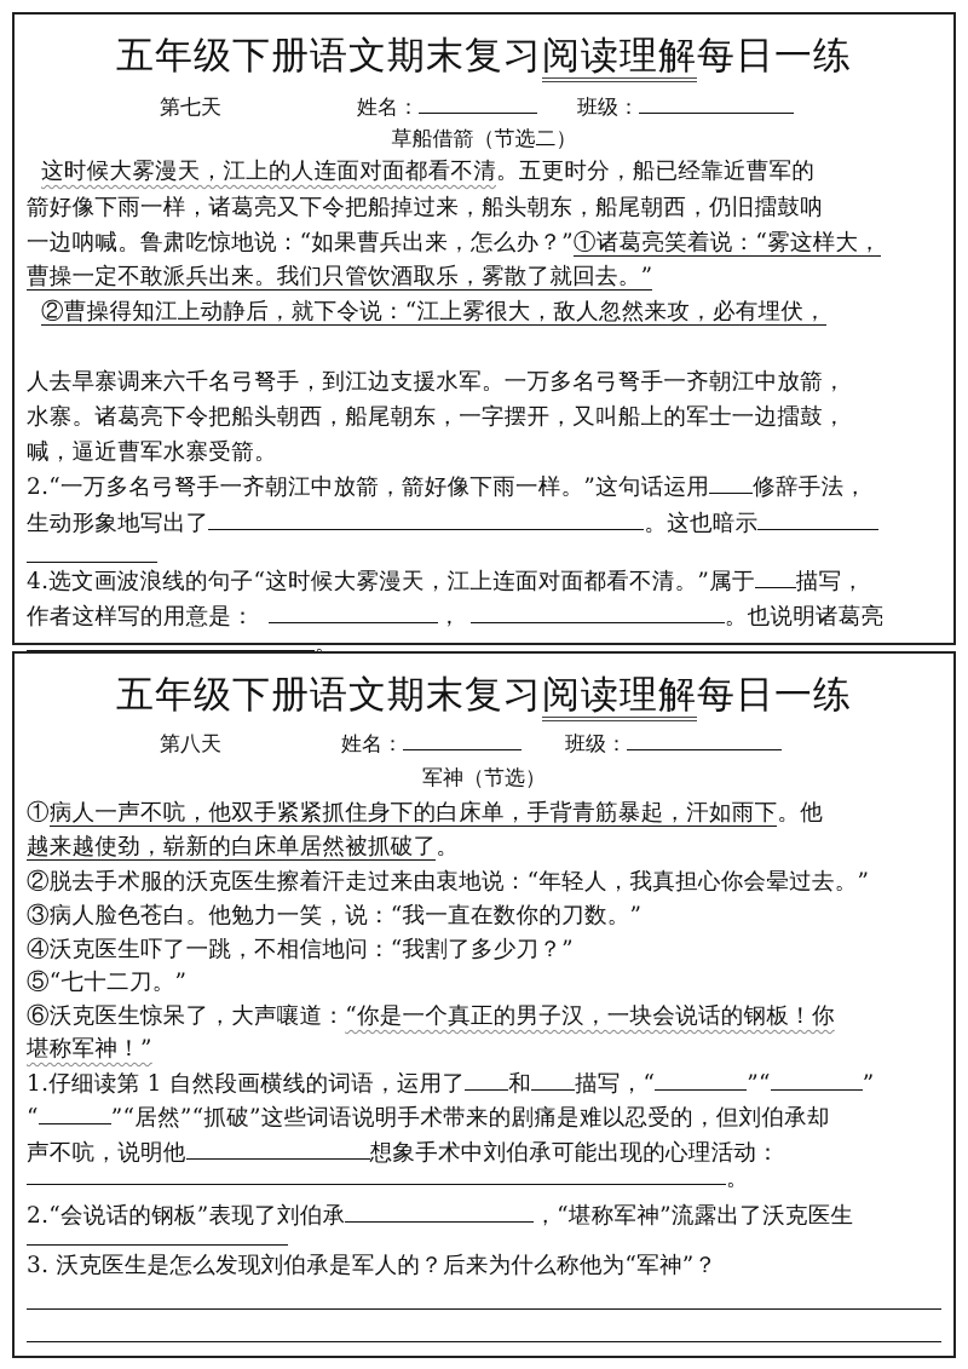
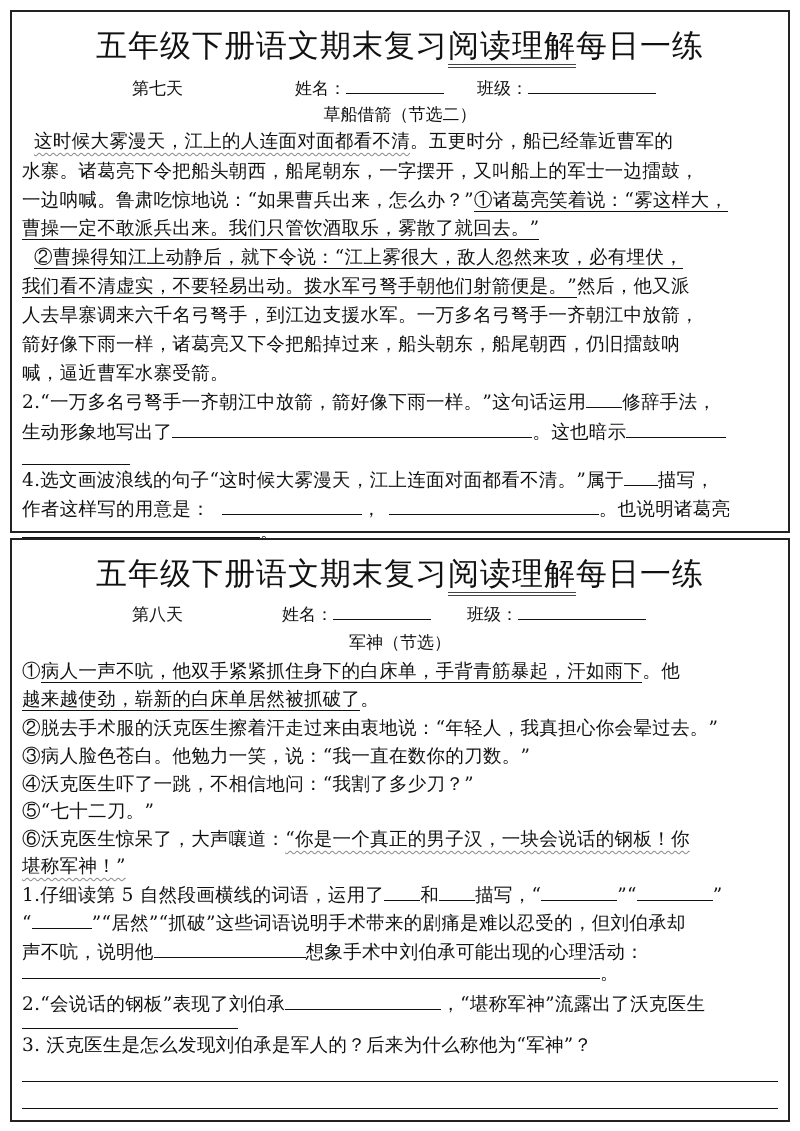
  五年级下册语文期末复习阅读理解每日一练
  第七天
  姓名：
  班级：
  草船借箭（节选二）
  这时候大雾漫天，江上的人连面对面都看不清。五更时分，船已经靠近曹军的
- 箭好像下雨一样，诸葛亮又下令把船掉过来，船头朝东，船尾朝西，仍旧擂鼓呐
+ 水寨。诸葛亮下令把船头朝西，船尾朝东，一字摆开，又叫船上的军士一边擂鼓，
  一边呐喊。鲁肃吃惊地说：“如果曹兵出来，怎么办？”①诸葛亮笑着说：“雾这样大，
  曹操一定不敢派兵出来。我们只管饮酒取乐，雾散了就回去。”
  ②曹操得知江上动静后，就下令说：“江上雾很大，敌人忽然来攻，必有埋伏，
+ 我们看不清虚实，不要轻易出动。拨水军弓弩手朝他们射箭便是。”然后，他又派
  人去旱寨调来六千名弓弩手，到江边支援水军。一万多名弓弩手一齐朝江中放箭，
- 水寨。诸葛亮下令把船头朝西，船尾朝东，一字摆开，又叫船上的军士一边擂鼓，
+ 箭好像下雨一样，诸葛亮又下令把船掉过来，船头朝东，船尾朝西，仍旧擂鼓呐
  喊，逼近曹军水寨受箭。
  2.“一万多名弓弩手一齐朝江中放箭，箭好像下雨一样。”这句话运用 修辞手法，
  生动形象地写出了 。这也暗示
  4.选文画波浪线的句子“这时候大雾漫天，江上连面对面都看不清。”属于 描写，
  作者这样写的用意是： ， 。也说明诸葛亮
  。
  五年级下册语文期末复习阅读理解每日一练
  第八天
  姓名：
  班级：
  军神（节选）
  ①病人一声不吭，他双手紧紧抓住身下的白床单，手背青筋暴起，汗如雨下。他
  越来越使劲，崭新的白床单居然被抓破了。
  ②脱去手术服的沃克医生擦着汗走过来由衷地说：“年轻人，我真担心你会晕过去。”
  ③病人脸色苍白。他勉力一笑，说：“我一直在数你的刀数。”
  ④沃克医生吓了一跳，不相信地问：“我割了多少刀？”
  ⑤“七十二刀。”
  ⑥沃克医生惊呆了，大声嚷道：“你是一个真正的男子汉，一块会说话的钢板！你
  堪称军神！”
- 1.仔细读第 1 自然段画横线的词语，运用了 和 描写，“ ”“ ”
+ 1.仔细读第 5 自然段画横线的词语，运用了 和 描写，“ ”“ ”
  “ ”“居然”“抓破”这些词语说明手术带来的剧痛是难以忍受的，但刘伯承却
  声不吭，说明他 想象手术中刘伯承可能出现的心理活动：
  。
  2.“会说话的钢板”表现了刘伯承 ，“堪称军神”流露出了沃克医生
  3. 沃克医生是怎么发现刘伯承是军人的？后来为什么称他为“军神”？
